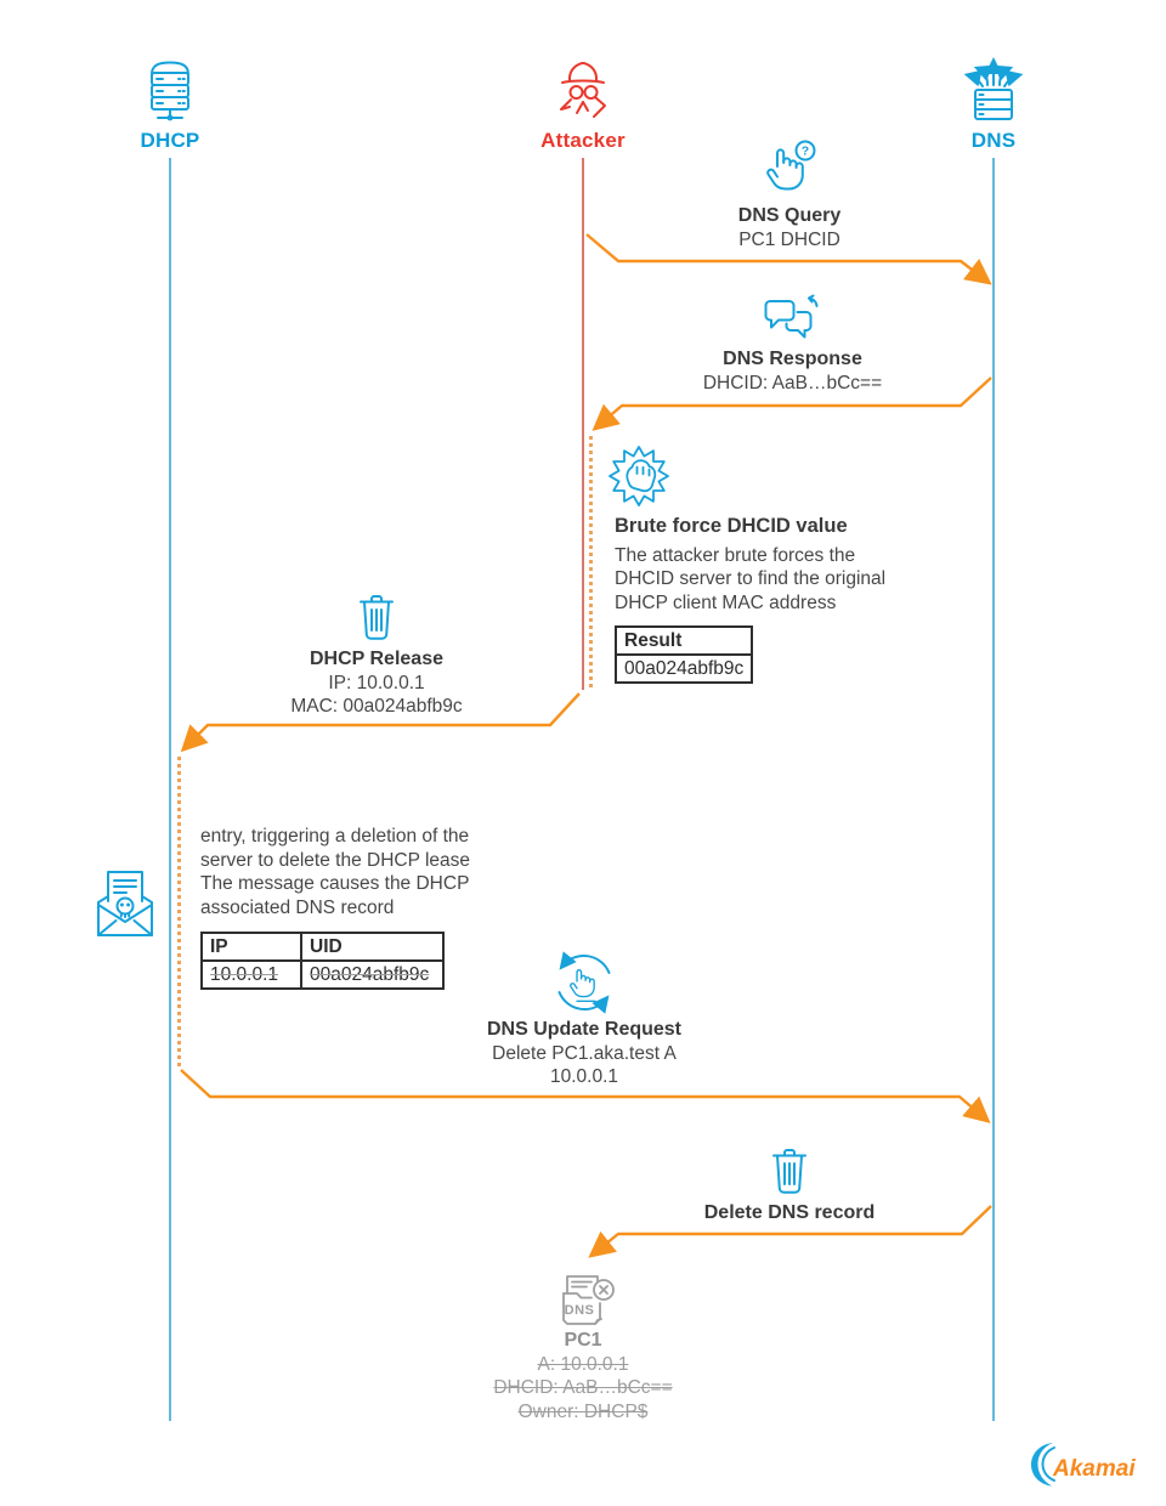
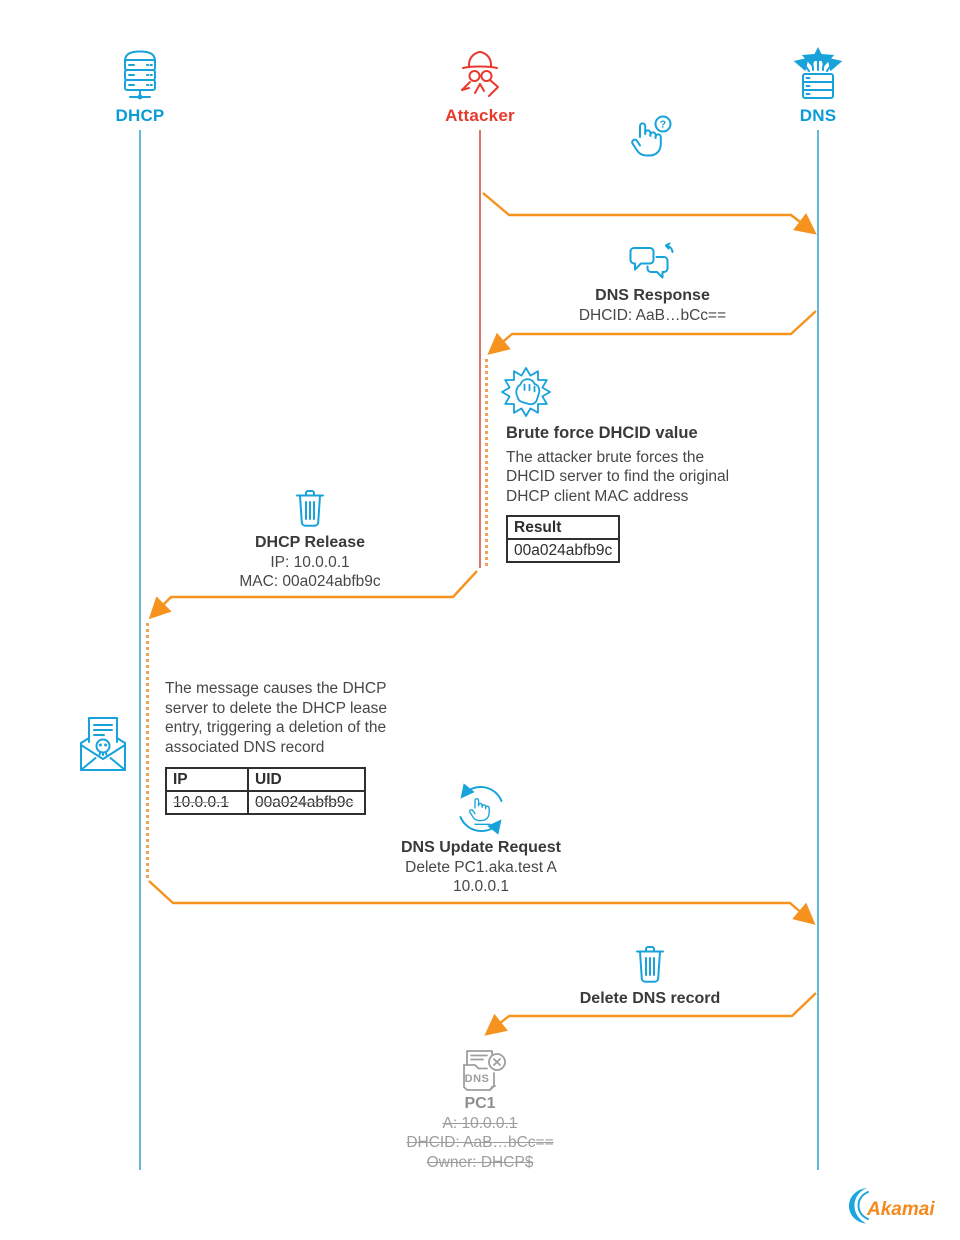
  DHCP
  Attacker
  DNS
  ?
- DNS Query
- PC1 DHCID
  DNS Response
  DHCID: AaB…bCc==
  Brute force DHCID value
  The attacker brute forces the
  DHCID server to find the original
  DHCP client MAC address
  Result
  00a024abfb9c
  DHCP Release
  IP: 10.0.0.1
  MAC: 00a024abfb9c
- entry, triggering a deletion of the
+ The message causes the DHCP
  server to delete the DHCP lease
- The message causes the DHCP
+ entry, triggering a deletion of the
  associated DNS record
  IP	UID
  10.0.0.1	00a024abfb9c
  DNS Update Request
  Delete PC1.aka.test A
  10.0.0.1
  Delete DNS record
  DNS
  PC1
  A: 10.0.0.1
  DHCID: AaB…bCc==
  Owner: DHCP$
  Akamai
